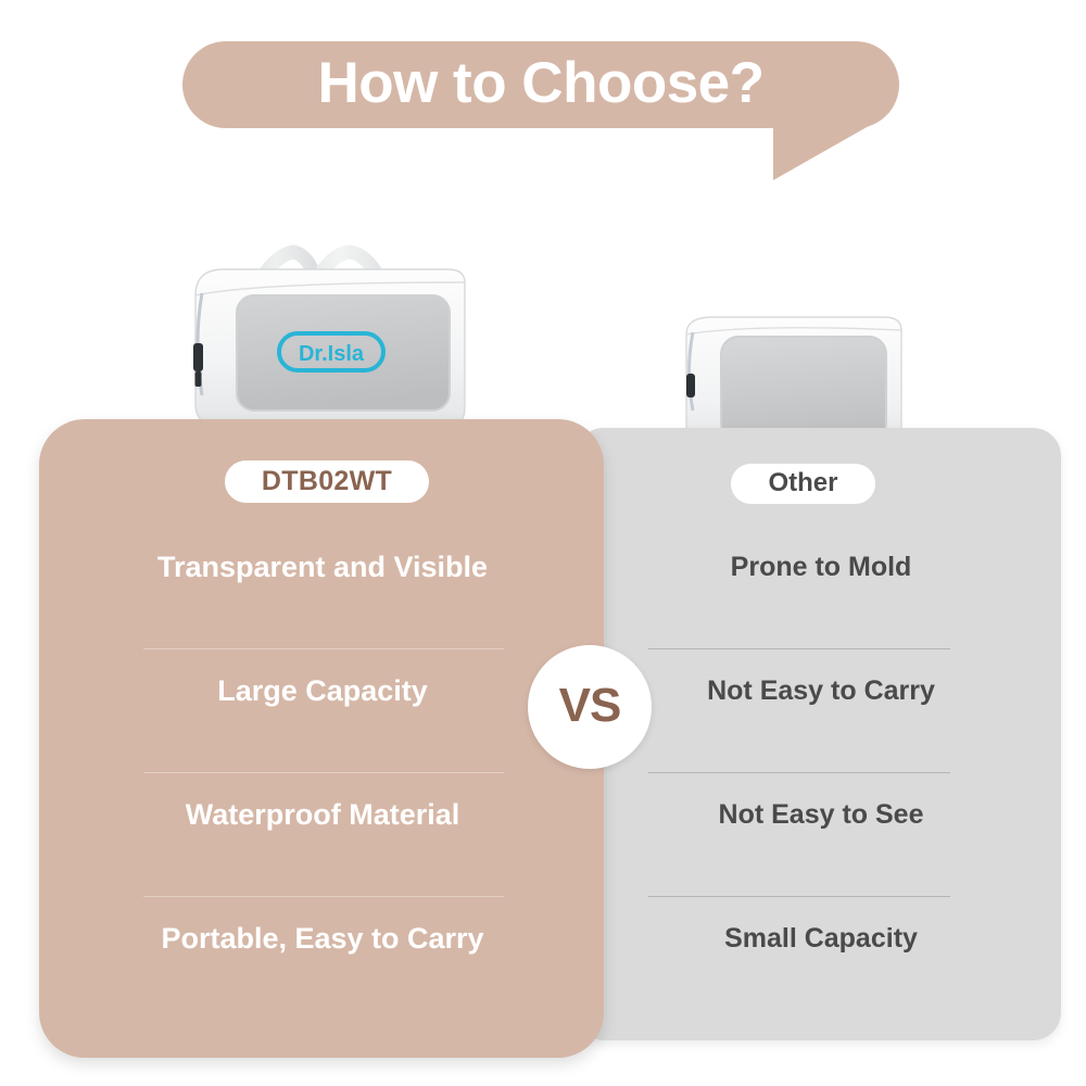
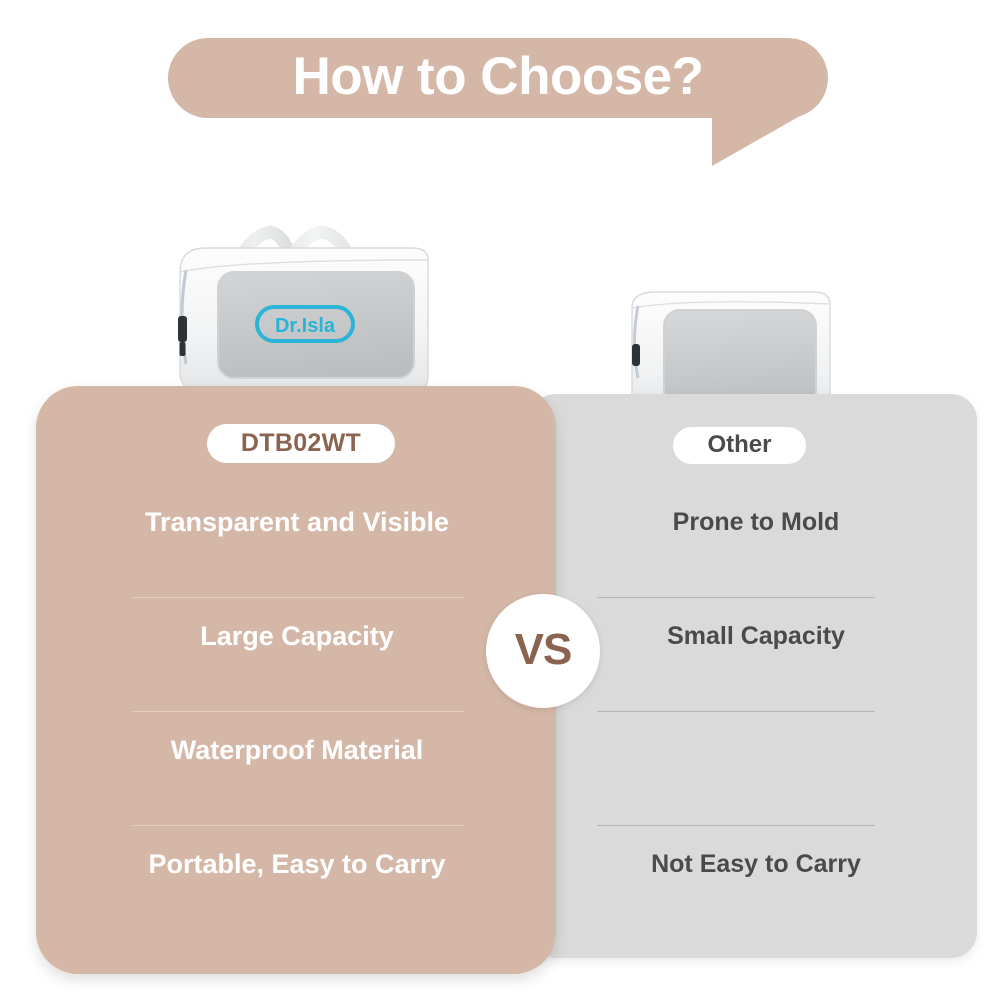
  How to Choose?
  Dr.Isla
  DTB02WT
  Other
  Transparent and Visible
  Large Capacity
  Waterproof Material
  Portable, Easy to Carry
  Prone to Mold
- Not Easy to Carry
+ Small Capacity
- Not Easy to See
- Small Capacity
+ Not Easy to Carry
  VS
